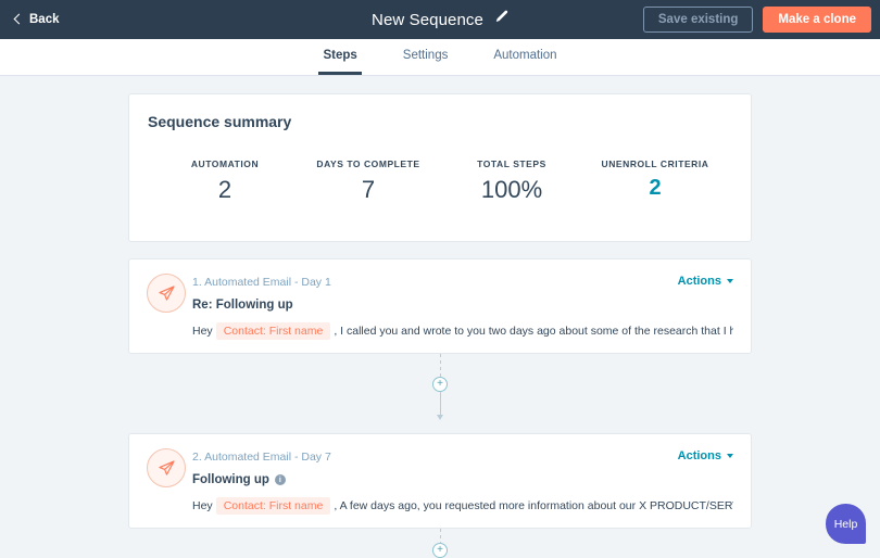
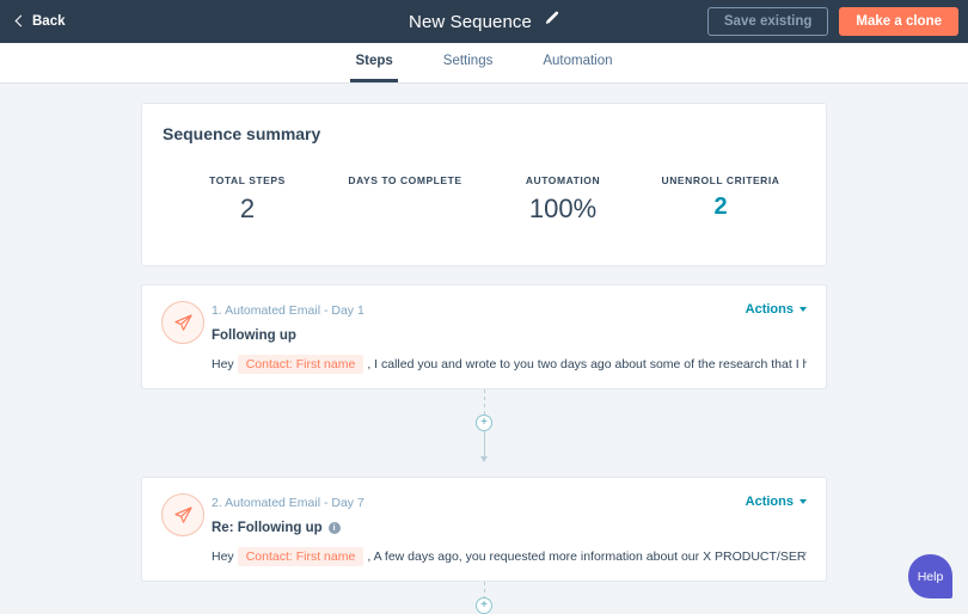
  Back
  New Sequence
  Save existing
  Make a clone
  Steps
  Settings
  Automation
  Sequence summary
- AUTOMATION
+ TOTAL STEPS
  2
  DAYS TO COMPLETE
- 7
- TOTAL STEPS
+ AUTOMATION
  100%
  UNENROLL CRITERIA
  2
  1. Automated Email - Day 1
- Re: Following up
+ Following up
  Hey
  Contact: First name
  , I called you and wrote to you two days ago about some of the research that I h
  Actions
  +
  2. Automated Email - Day 7
- Following up
+ Re: Following up
  Hey
  Contact: First name
  , A few days ago, you requested more information about our X PRODUCT/SER
  Actions
  +
  Help
